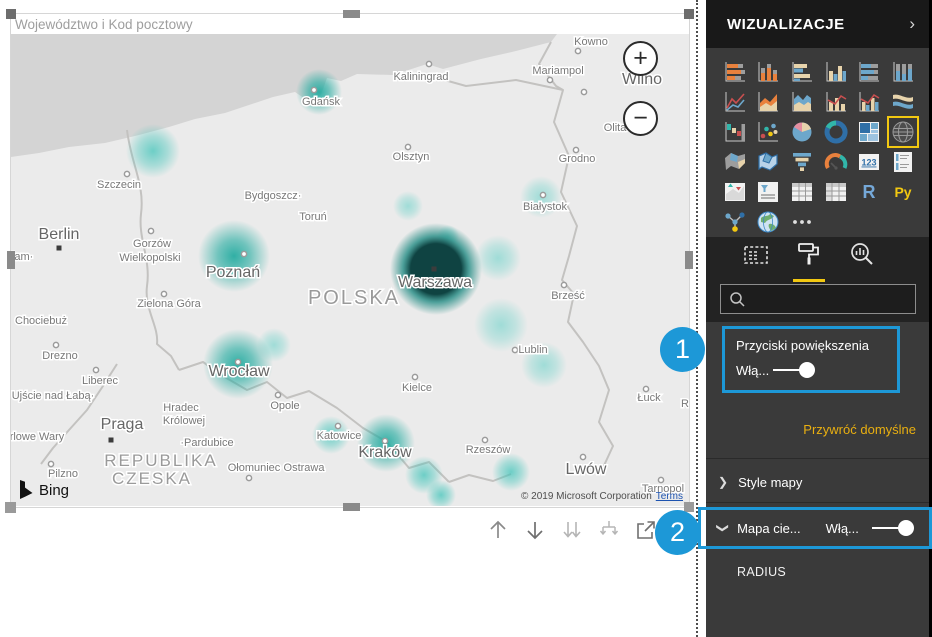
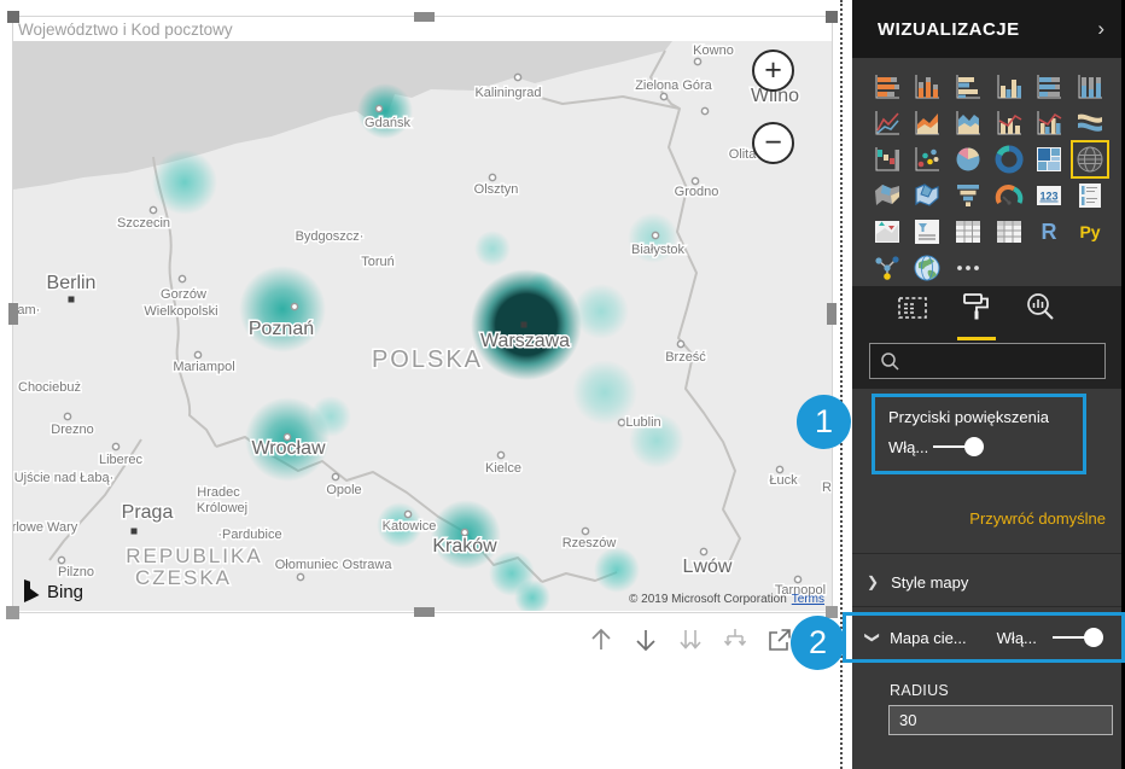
  Województwo i Kod pocztowy
  Kaliningrad
  Kowno
- Mariampol
+ Zielona Góra
  Wilno
  Olita
  Grodno
  Olsztyn
  Gdańsk
  Szczecin
  Bydgoszcz·
  Toruń
  Białystok
  Berlin
  Gorzów
  Wielkopolski
  Poznań
  Warszawa
  Brześć
- Zielona Góra
+ Mariampol
  Chociebuż
  Lublin
  Drezno
  Wrocław
  Liberec
  Kielce
  Ujście nad Łabą·
  Łuck
  Opole
  Hradec
  Królowej
  Praga
  rlowe Wary
  ·Pardubice
  Katowice
  Kraków
  Rzeszów
  Pilzno
  Ołomuniec
  Ostrawa
  Lwów
  Tarnopol
  POLSKA
  REPUBLIKA
  CZESKA
  +
  −
  Bing
  © 2019 Microsoft Corporation Terms
  WIZUALIZACJE
  ›
  123
  R
  Py
  Przyciski powiększenia
  Włą...
  Przywróć domyślne
  ❯
  Style mapy
  Mapa cie...
  Włą...
  RADIUS
+ 30
  1
  2
